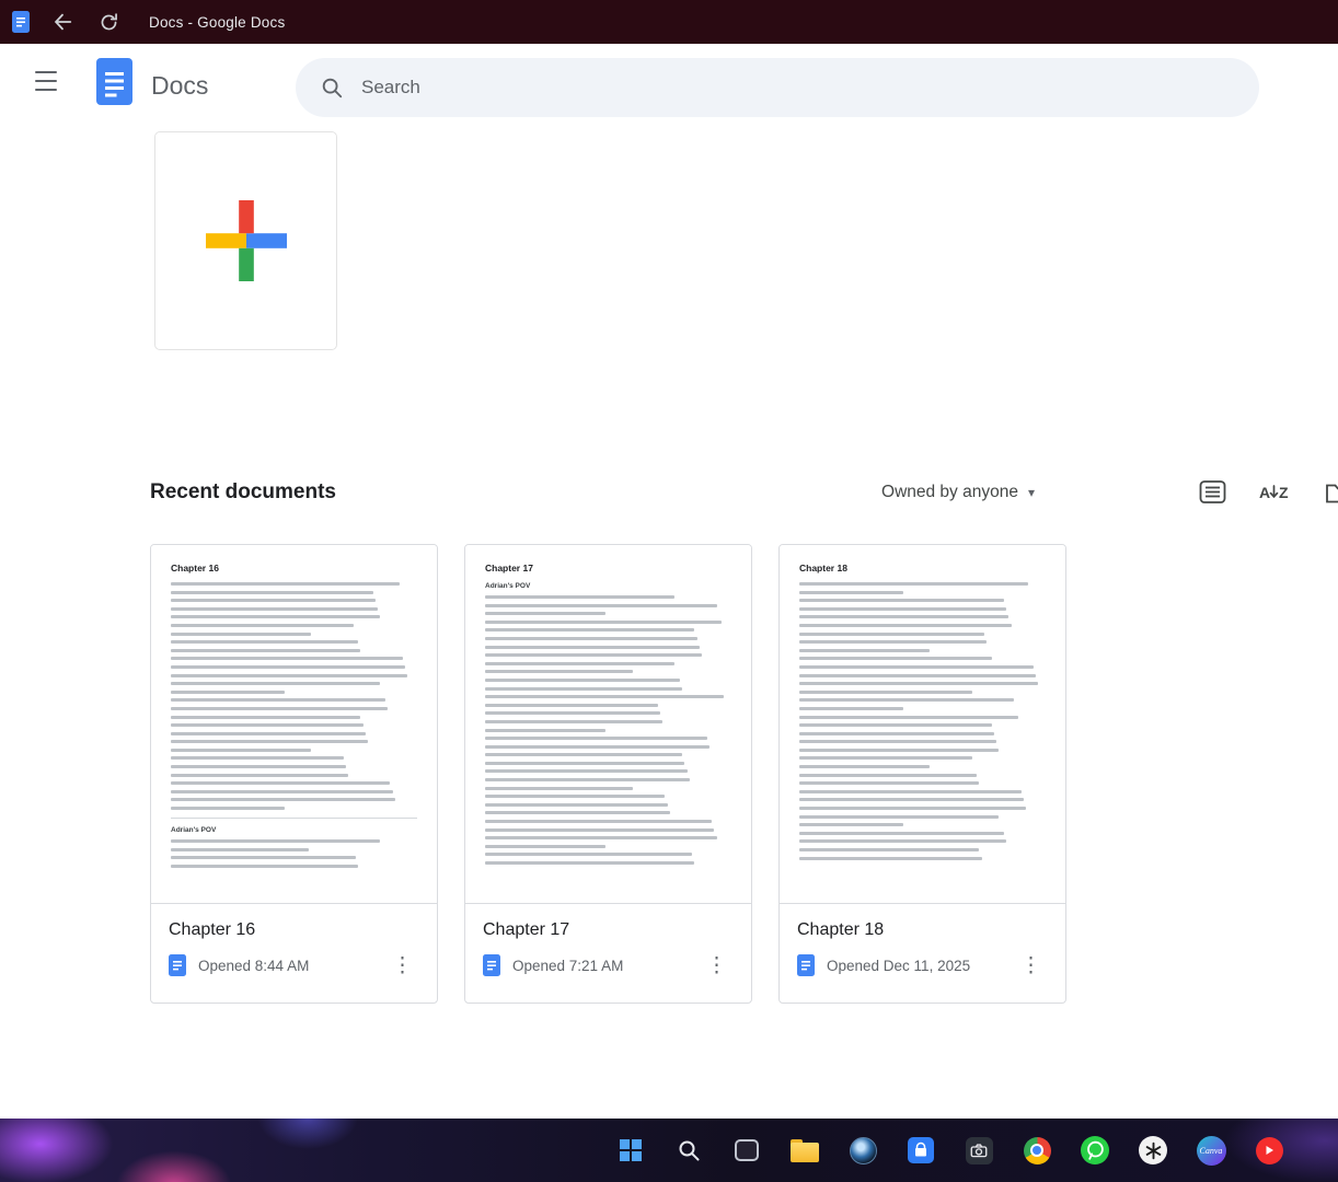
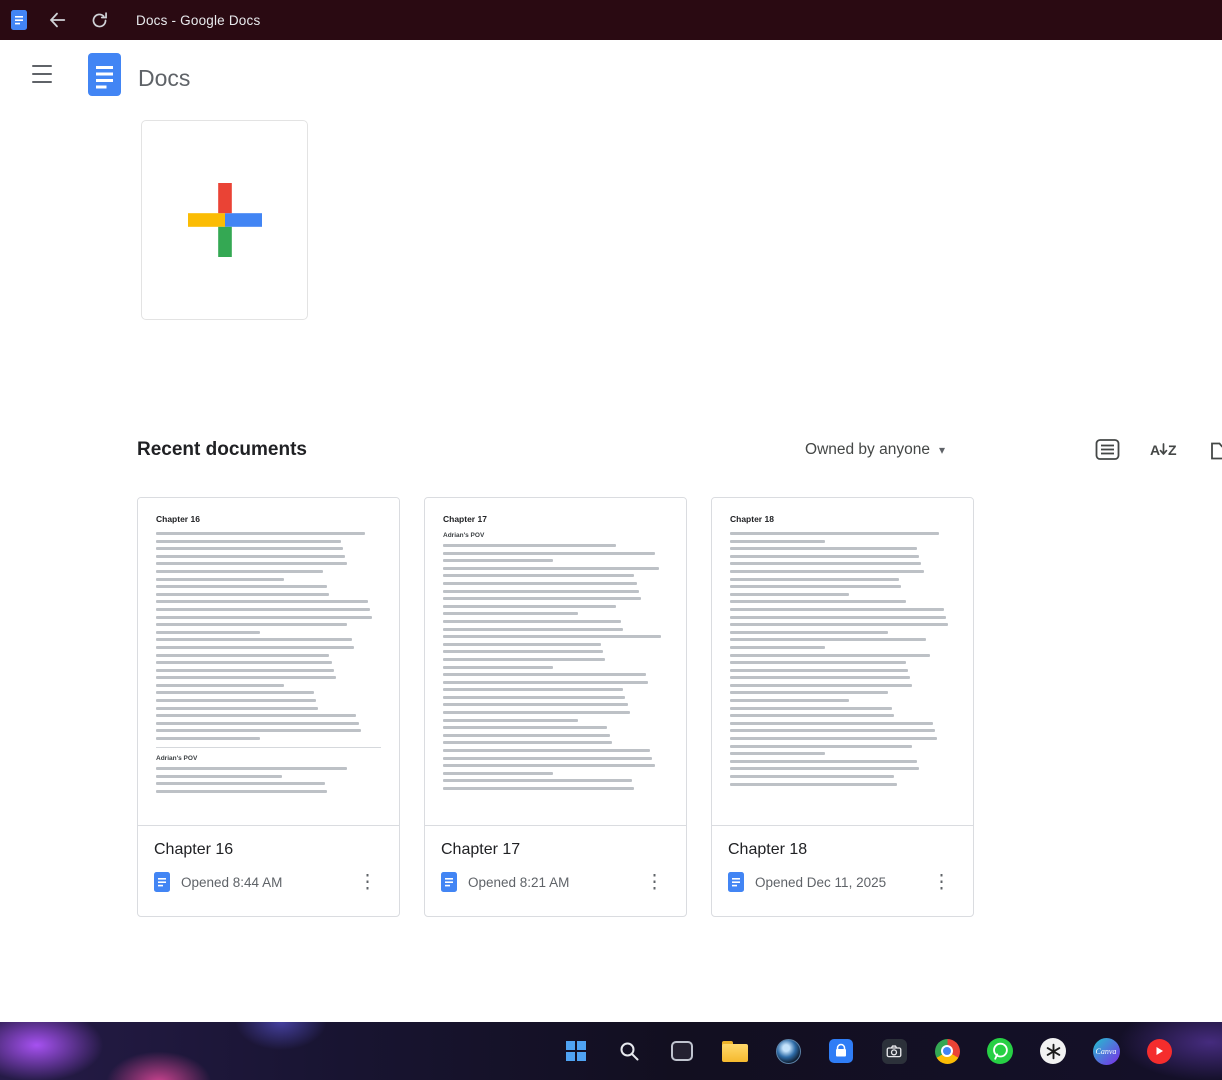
  Docs - Google Docs
  Docs
- Search
  Recent documents
  Owned by anyone
  ▾
  A
  Z
  Chapter 16
  Chapter 16
  Opened 8:44 AM
  ⋮
  Chapter 17
  Chapter 17
- Opened 7:21 AM
+ Opened 8:21 AM
  ⋮
  Chapter 18
  Chapter 18
  Opened Dec 11, 2025
  ⋮
  Canva
